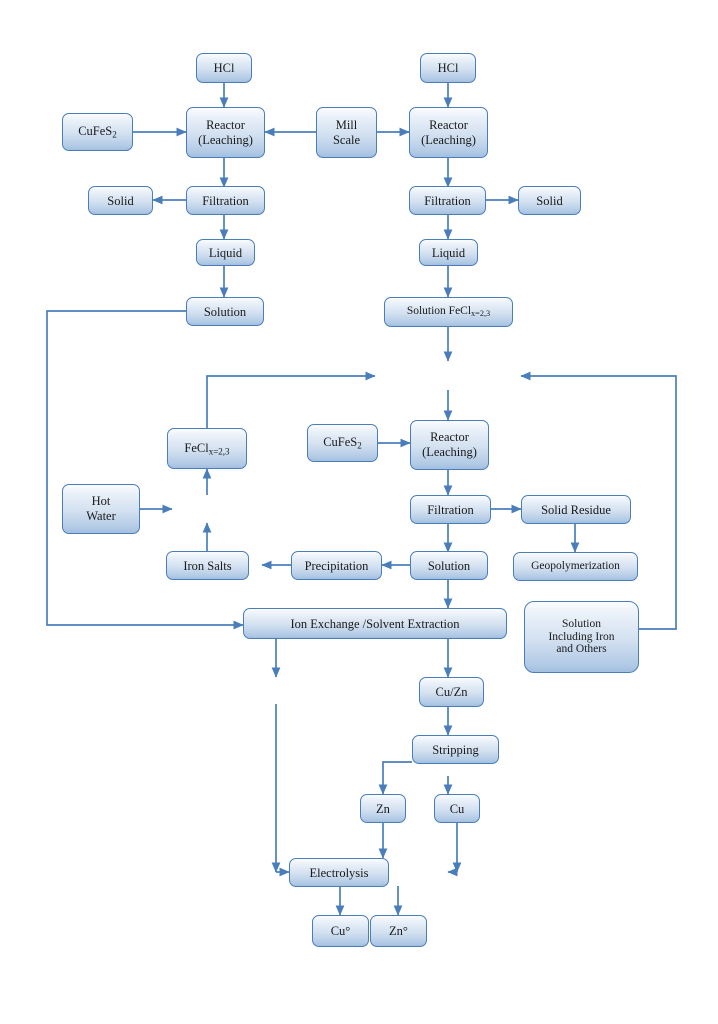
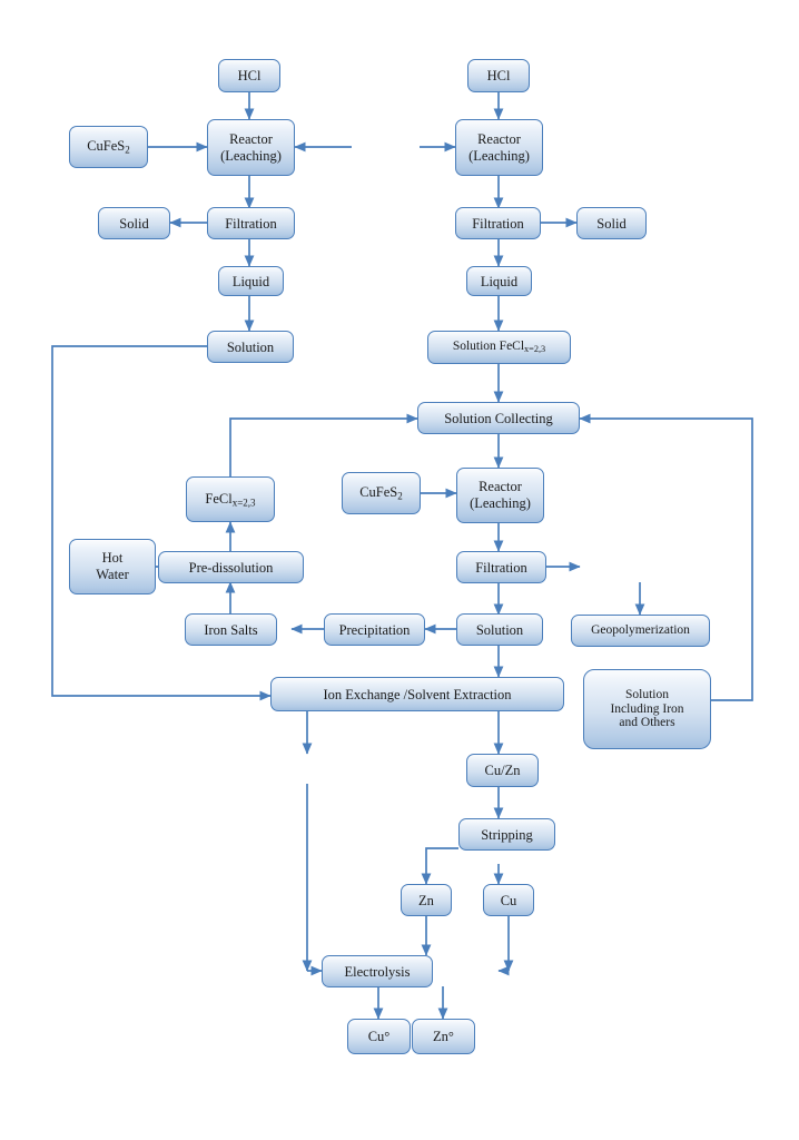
  HCl
  HCl
  CuFeS2
  Reactor
  (Leaching)
- Mill
- Scale
  Reactor
  (Leaching)
  Solid
  Filtration
  Filtration
  Solid
  Liquid
  Liquid
  Solution
  Solution FeClx=2,3
+ Solution Collecting
  FeClx=2,3
  CuFeS2
  Reactor
  (Leaching)
  Hot
  Water
+ Pre-dissolution
  Filtration
- Solid Residue
  Iron Salts
  Precipitation
  Solution
  Geopolymerization
  Ion Exchange /Solvent Extraction
  Solution
  Including Iron
  and Others
  Cu/Zn
  Stripping
  Zn
  Cu
  Electrolysis
  Cu°
  Zn°
